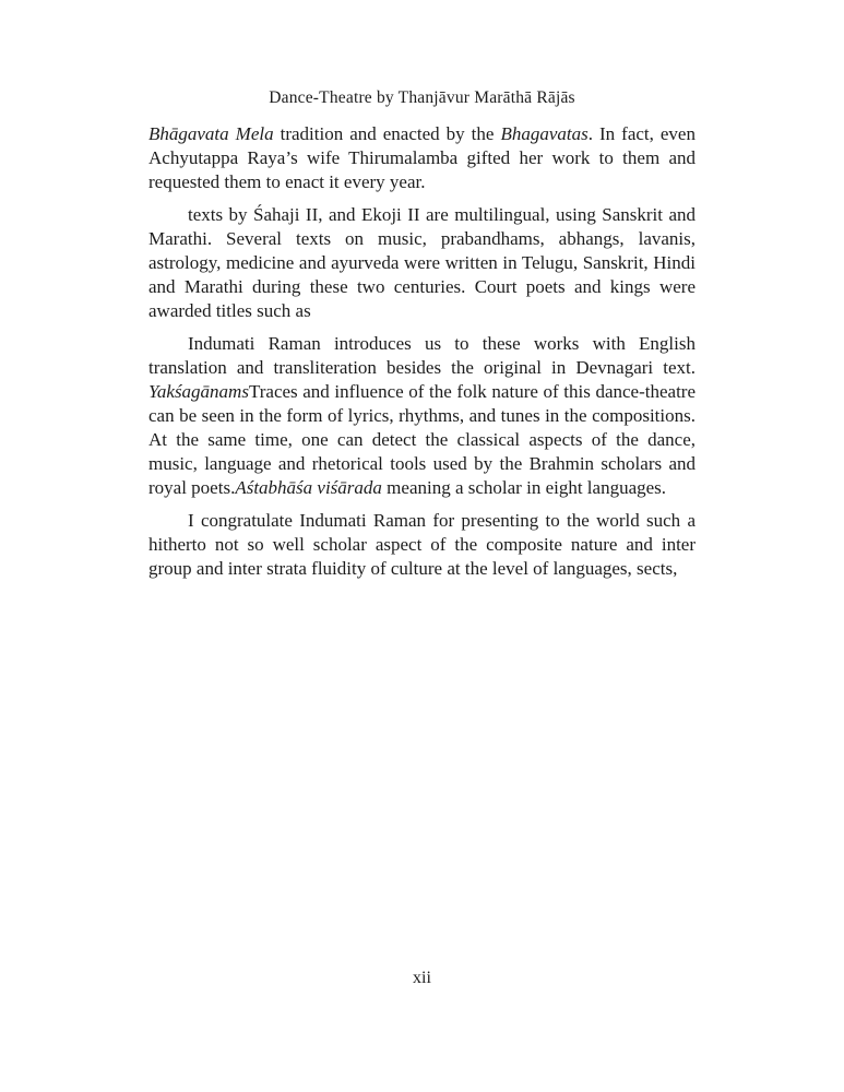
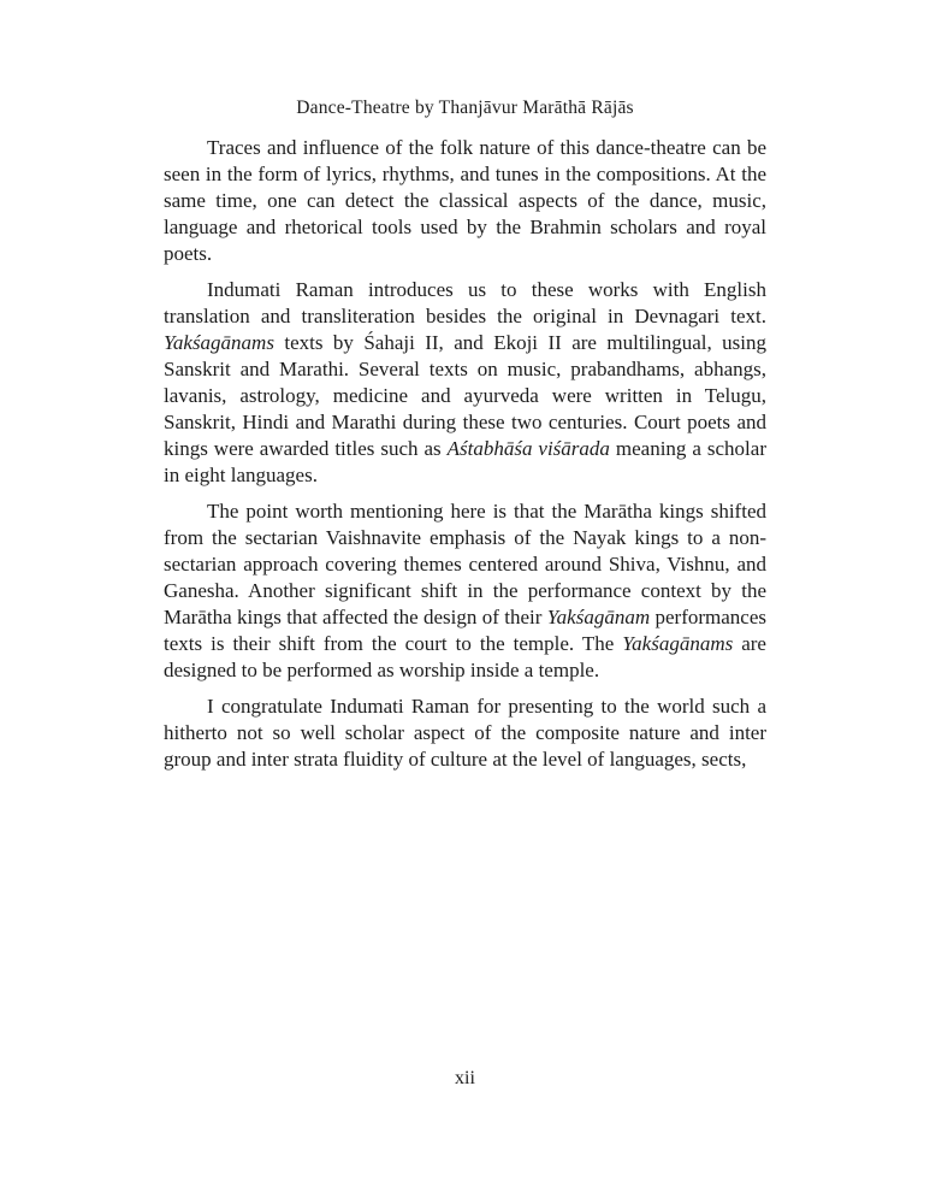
  Dance-Theatre by Thanjāvur Marāthā Rājās
- Bhāgavata Mela tradition and enacted by the Bhagavatas. In fact, even Achyutappa Raya’s wife Thirumalamba gifted her work to them and requested them to enact it every year.
- texts by Śahaji II, and Ekoji II are multilingual, using Sanskrit and Marathi. Several texts on music, prabandhams, abhangs, lavanis, astrology, medicine and ayurveda were written in Telugu, Sanskrit, Hindi and Marathi during these two centuries. Court poets and kings were awarded titles such as
+ Traces and influence of the folk nature of this dance-theatre can be seen in the form of lyrics, rhythms, and tunes in the compositions. At the same time, one can detect the classical aspects of the dance, music, language and rhetorical tools used by the Brahmin scholars and royal poets.
- Indumati Raman introduces us to these works with English translation and transliteration besides the original in Devnagari text. YakśagānamsTraces and influence of the folk nature of this dance-theatre can be seen in the form of lyrics, rhythms, and tunes in the compositions. At the same time, one can detect the classical aspects of the dance, music, language and rhetorical tools used by the Brahmin scholars and royal poets.Aśtabhāśa viśārada meaning a scholar in eight languages.
+ Indumati Raman introduces us to these works with English translation and transliteration besides the original in Devnagari text. Yakśagānams texts by Śahaji II, and Ekoji II are multilingual, using Sanskrit and Marathi. Several texts on music, prabandhams, abhangs, lavanis, astrology, medicine and ayurveda were written in Telugu, Sanskrit, Hindi and Marathi during these two centuries. Court poets and kings were awarded titles such as Aśtabhāśa viśārada meaning a scholar in eight languages.
+ The point worth mentioning here is that the Marātha kings shifted from the sectarian Vaishnavite emphasis of the Nayak kings to a non-sectarian approach covering themes centered around Shiva, Vishnu, and Ganesha. Another significant shift in the performance context by the Marātha kings that affected the design of their Yakśagānam performances texts is their shift from the court to the temple. The Yakśagānams are designed to be performed as worship inside a temple.
  I congratulate Indumati Raman for presenting to the world such a hitherto not so well scholar aspect of the composite nature and inter group and inter strata fluidity of culture at the level of languages, sects,
  xii
